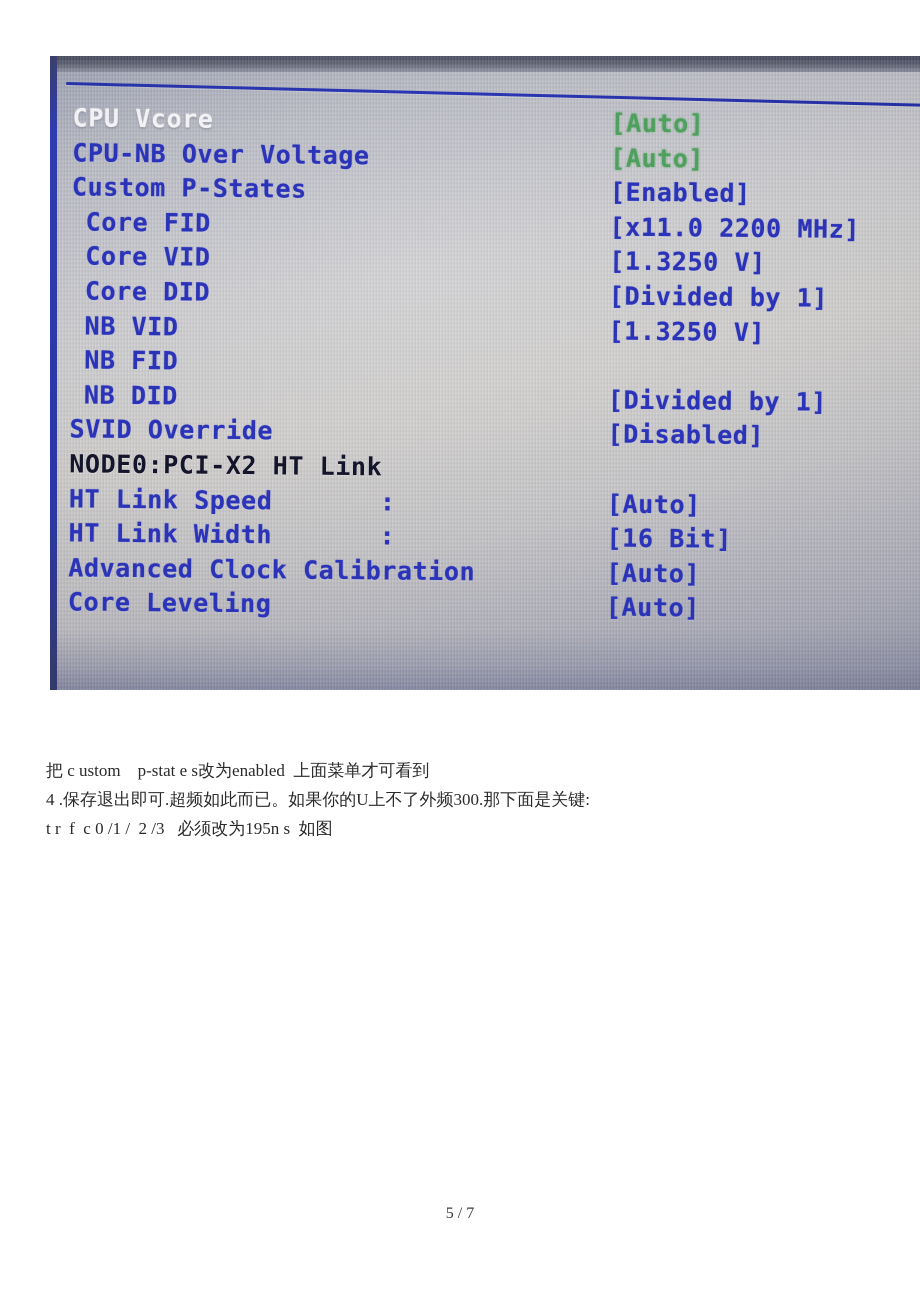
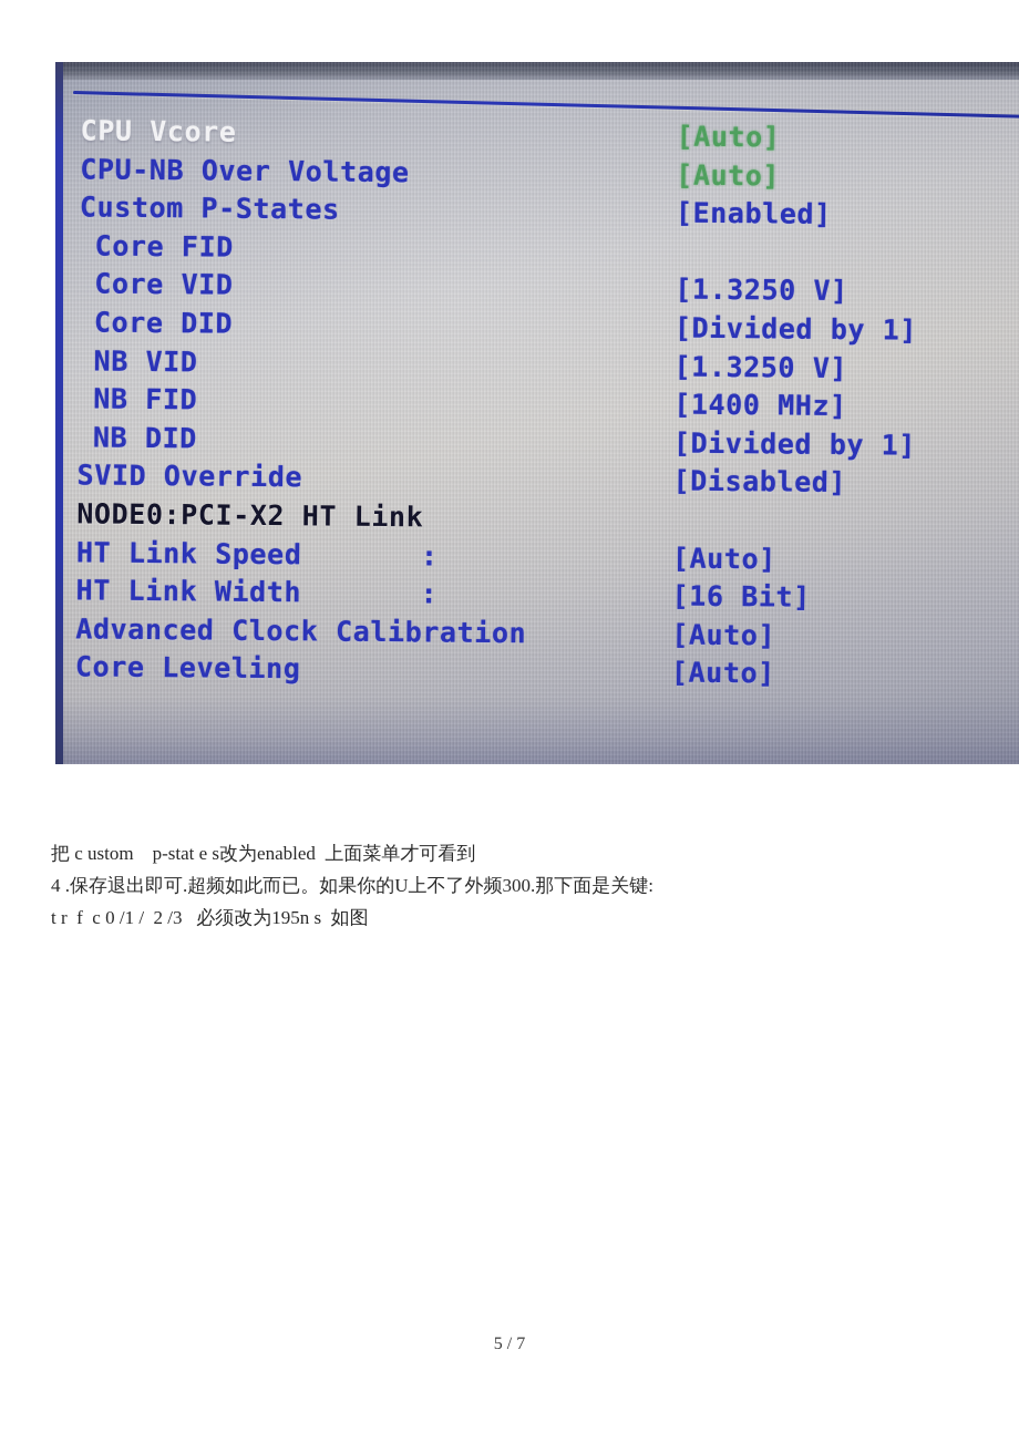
  CPU Vcore
  [Auto]
  CPU-NB Over Voltage
  [Auto]
  Custom P-States
  [Enabled]
  Core FID
- [x11.0 2200 MHz]
  Core VID
  [1.3250 V]
  Core DID
  [Divided by 1]
  NB VID
  [1.3250 V]
  NB FID
+ [1400 MHz]
  NB DID
  [Divided by 1]
  SVID Override
  [Disabled]
  NODE0:PCI-X2 HT Link
  HT Link Speed
  :
  [Auto]
  HT Link Width
  :
  [16 Bit]
  Advanced Clock Calibration
  [Auto]
  Core Leveling
  [Auto]
  把 c ustom p-stat e s改为enabled 上面菜单才可看到
  4 .保存退出即可.超频如此而已。如果你的U上不了外频300.那下面是关键:
  t r f c 0 /1 / 2 /3 必须改为195n s 如图
  5 / 7
